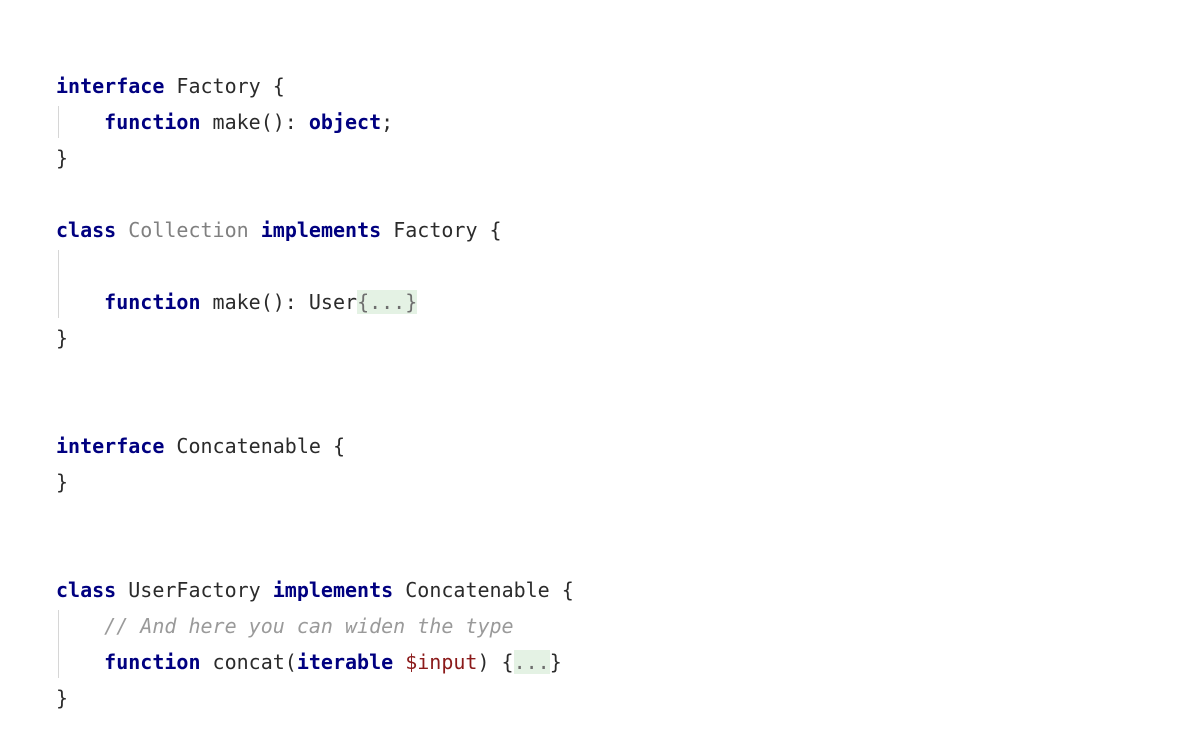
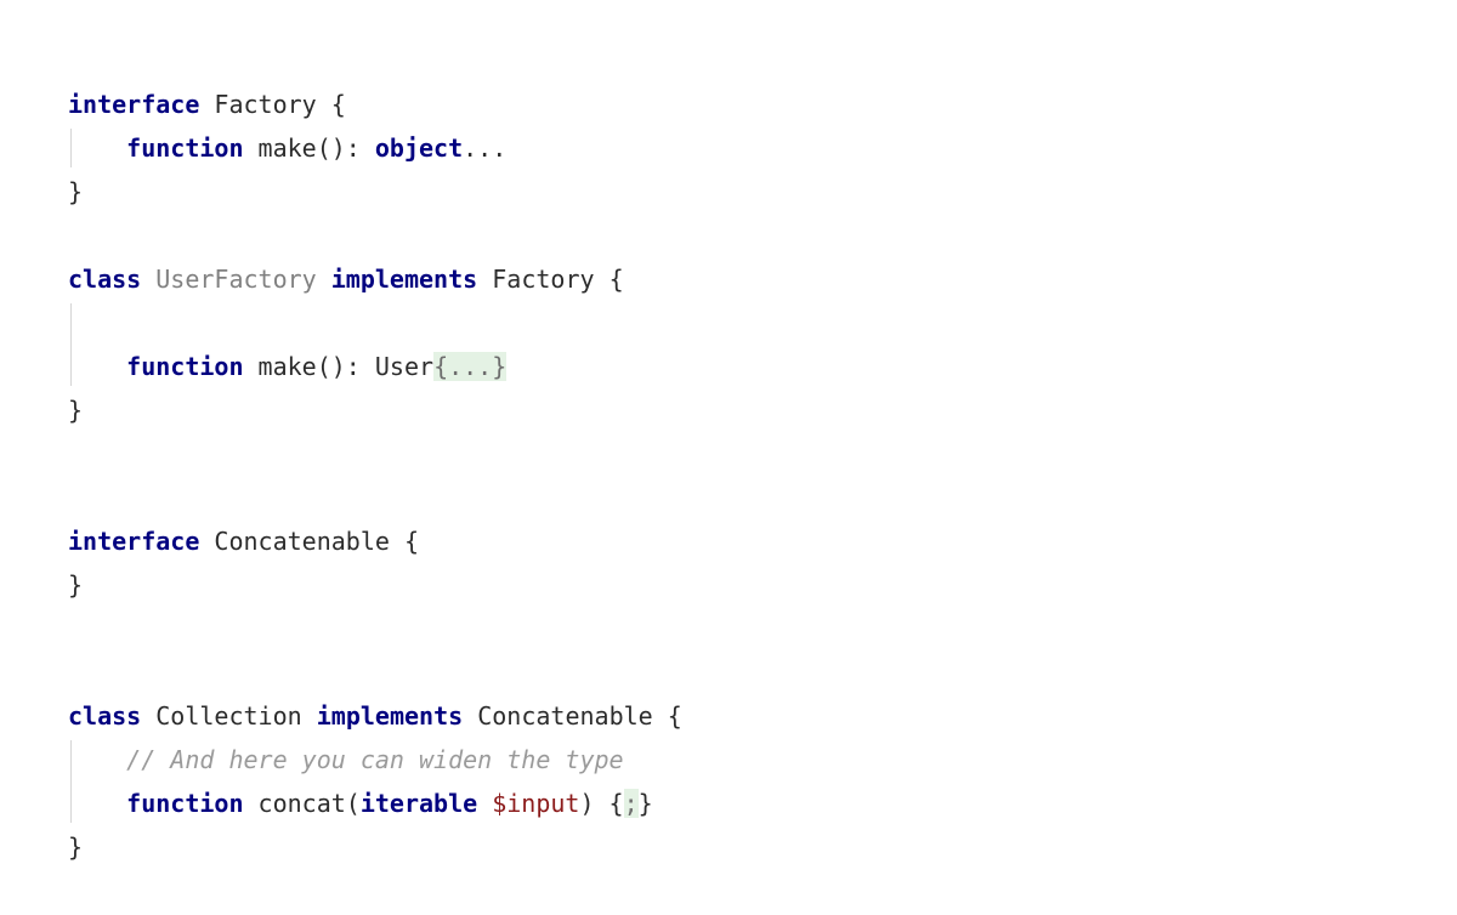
  interface Factory {
- function make(): object;
+ function make(): object...
  }
- class Collection implements Factory {
+ class UserFactory implements Factory {
  function make(): User{...}
  }
  interface Concatenable {
  }
- class UserFactory implements Concatenable {
+ class Collection implements Concatenable {
  // And here you can widen the type
- function concat(iterable $input) {...}
+ function concat(iterable $input) {;}
  }
